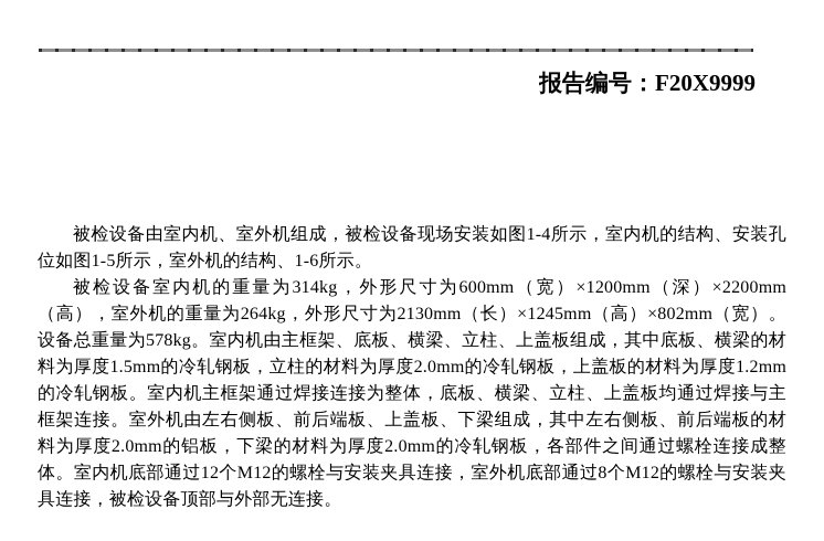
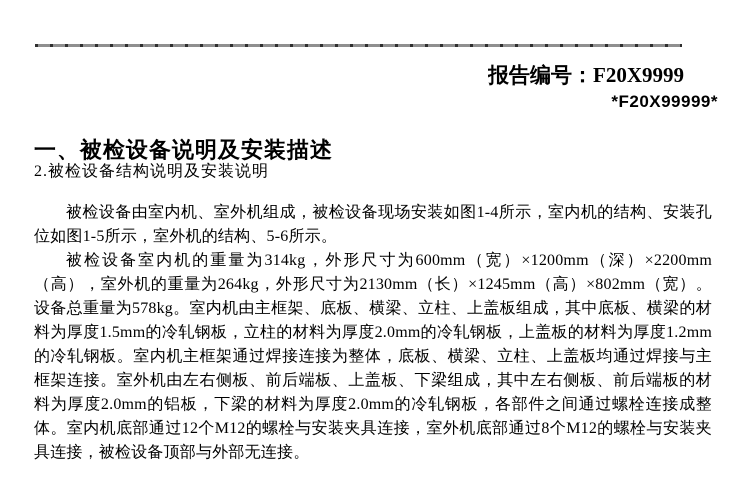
  报告编号：F20X9999
+ *F20X99999*
+ 一、被检设备说明及安装描述
+ 2.被检设备结构说明及安装说明
- 被检设备由室内机、室外机组成，被检设备现场安装如图1-4所示，室内机的结构、安装孔位如图1-5所示，室外机的结构、1-6所示。
+ 被检设备由室内机、室外机组成，被检设备现场安装如图1-4所示，室内机的结构、安装孔位如图1-5所示，室外机的结构、5-6所示。
  被检设备室内机的重量为314kg，外形尺寸为600mm（宽）×1200mm（深）×2200mm（高），室外机的重量为264kg，外形尺寸为2130mm（长）×1245mm（高）×802mm（宽）。设备总重量为578kg。室内机由主框架、底板、横梁、立柱、上盖板组成，其中底板、横梁的材料为厚度1.5mm的冷轧钢板，立柱的材料为厚度2.0mm的冷轧钢板，上盖板的材料为厚度1.2mm的冷轧钢板。室内机主框架通过焊接连接为整体，底板、横梁、立柱、上盖板均通过焊接与主框架连接。室外机由左右侧板、前后端板、上盖板、下梁组成，其中左右侧板、前后端板的材料为厚度2.0mm的铝板，下梁的材料为厚度2.0mm的冷轧钢板，各部件之间通过螺栓连接成整体。室内机底部通过12个M12的螺栓与安装夹具连接，室外机底部通过8个M12的螺栓与安装夹具连接，被检设备顶部与外部无连接。
